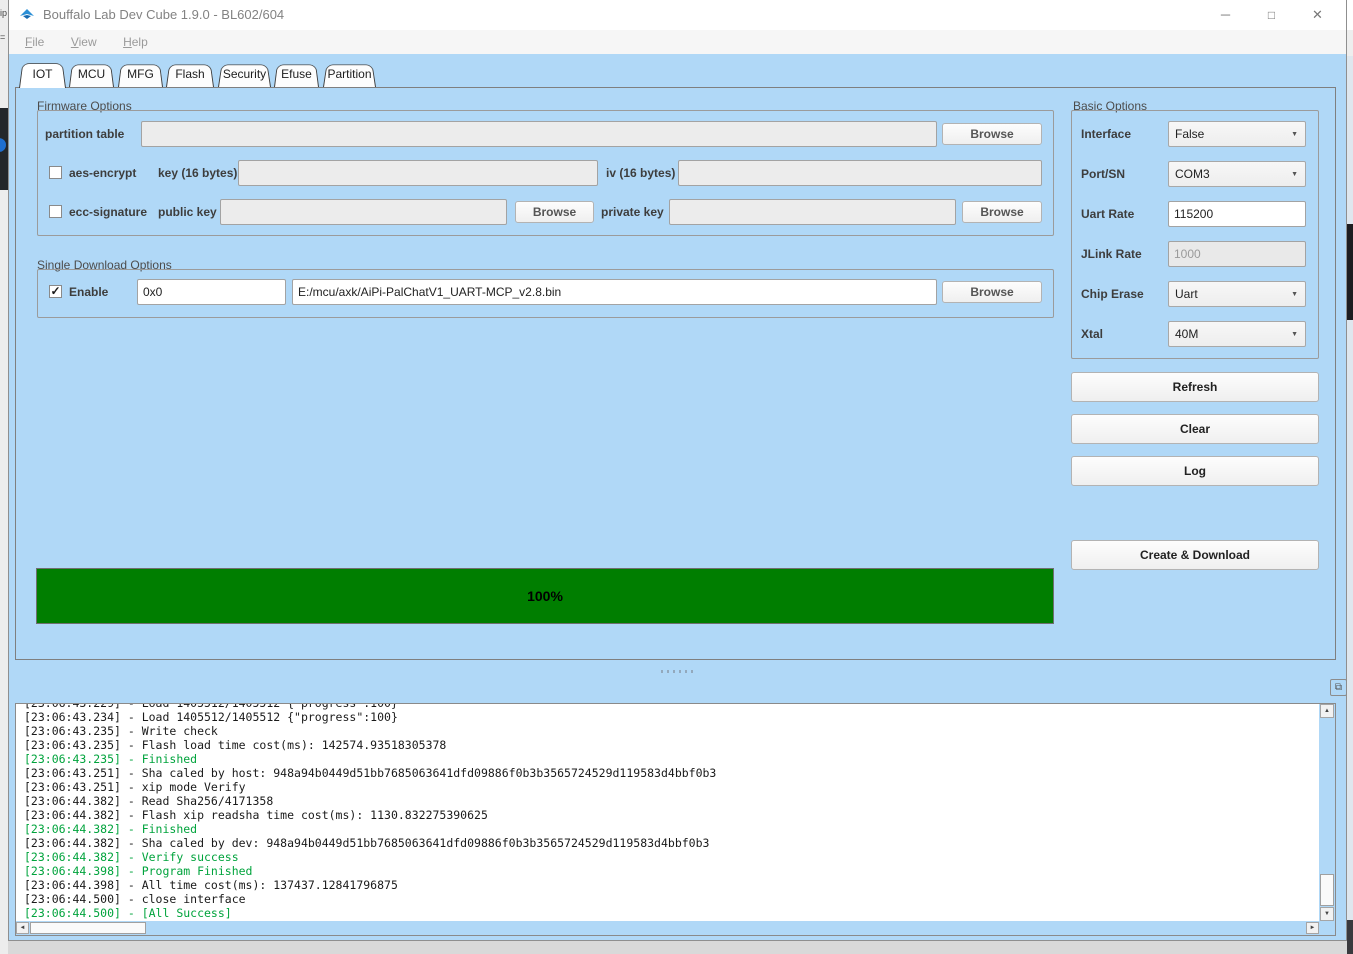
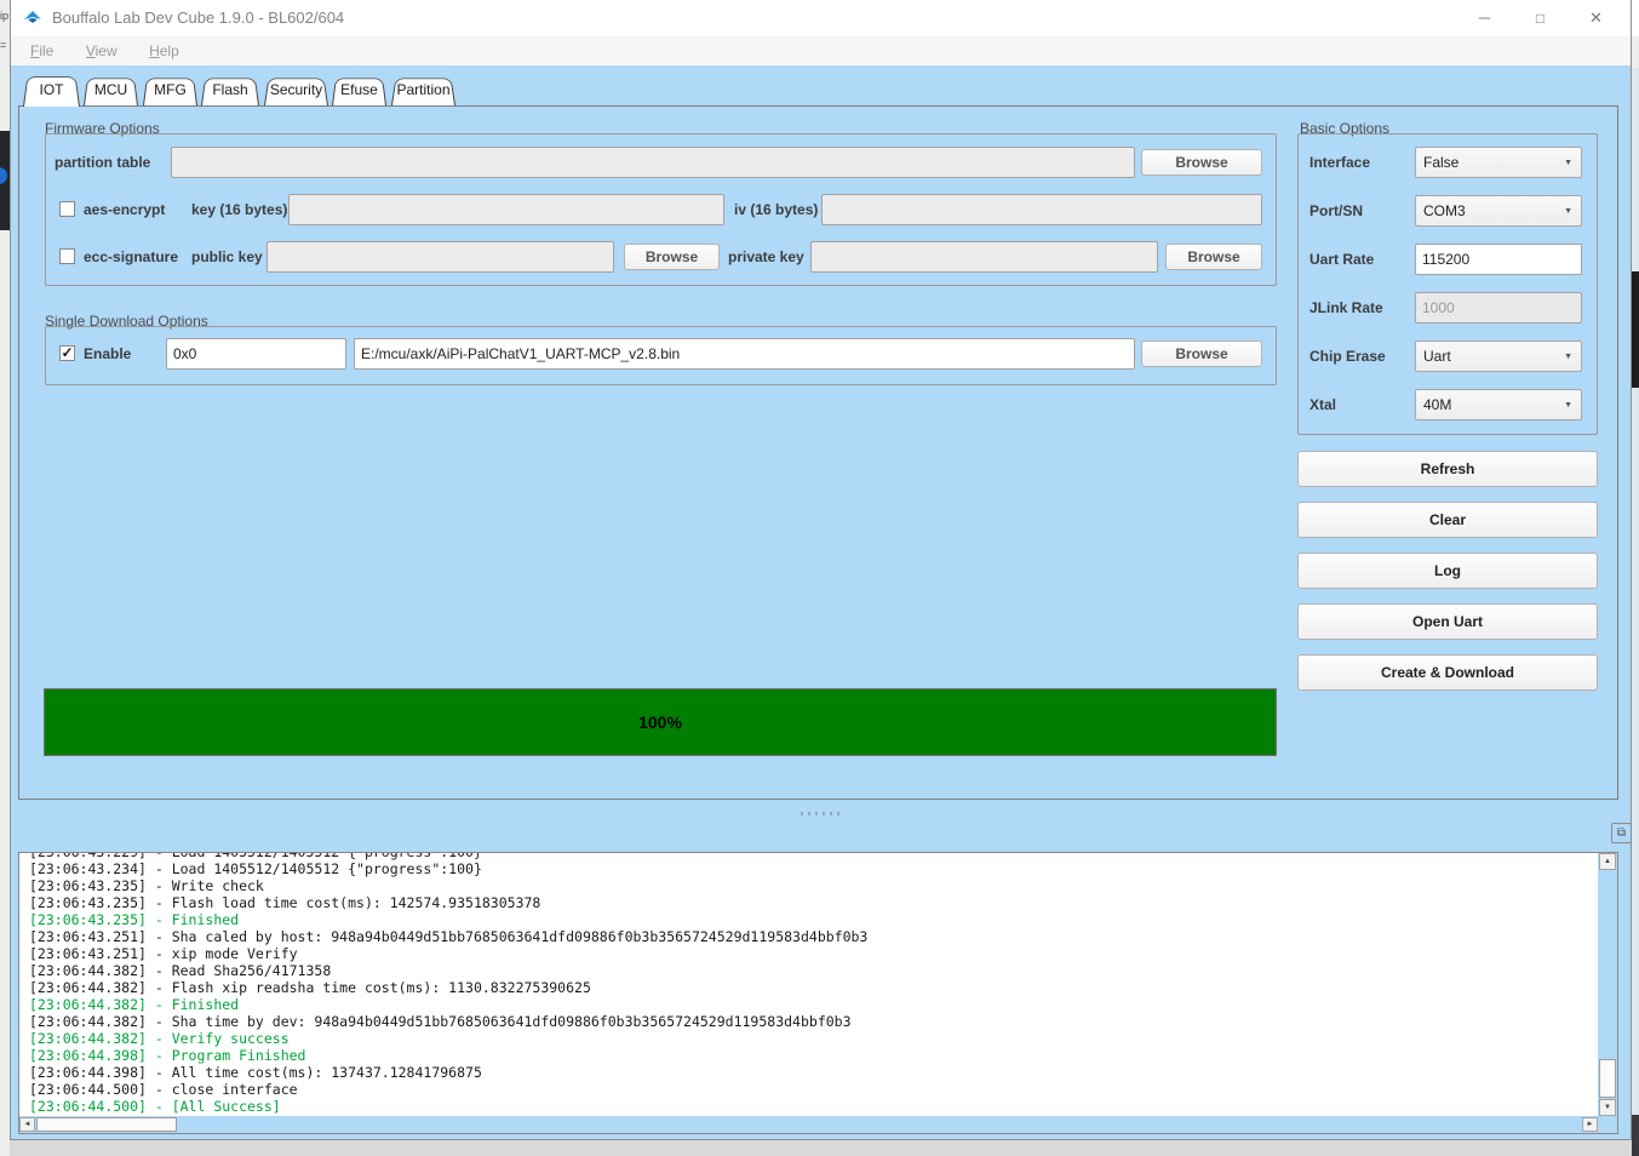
  ip
  =
  Bouffalo Lab Dev Cube 1.9.0 - BL602/604
  ─
  □
  ✕
  File View Help
  IOT
  MCU
  MFG
  Flash
  Security
  Efuse
  Partition
  Firmware Options
  partition table
  Browse
  aes-encrypt
  key (16 bytes)
  iv (16 bytes)
  ecc-signature
  public key
  Browse
  private key
  Browse
  Single Download Options
  ✓
  Enable
  0x0
  E:/mcu/axk/AiPi-PalChatV1_UART-MCP_v2.8.bin
  Browse
  Basic Options
  Interface
  False
  Port/SN
  COM3
  Uart Rate
  115200
  JLink Rate
  1000
  Chip Erase
  Uart
  Xtal
  40M
  Refresh
  Clear
  Log
+ Open Uart
  Create & Download
  100%
  ⧉
  [23:06:43.234] - Load 1405512/1405512 {"progress":100}
  [23:06:43.235] - Write check
  [23:06:43.235] - Flash load time cost(ms): 142574.93518305378
  [23:06:43.235] - Finished
  [23:06:43.251] - Sha caled by host: 948a94b0449d51bb7685063641dfd09886f0b3b3565724529d119583d4bbf0b3
  [23:06:43.251] - xip mode Verify
  [23:06:44.382] - Read Sha256/4171358
  [23:06:44.382] - Flash xip readsha time cost(ms): 1130.832275390625
  [23:06:44.382] - Finished
- [23:06:44.382] - Sha caled by dev: 948a94b0449d51bb7685063641dfd09886f0b3b3565724529d119583d4bbf0b3
+ [23:06:44.382] - Sha time by dev: 948a94b0449d51bb7685063641dfd09886f0b3b3565724529d119583d4bbf0b3
  [23:06:44.382] - Verify success
  [23:06:44.398] - Program Finished
  [23:06:44.398] - All time cost(ms): 137437.12841796875
  [23:06:44.500] - close interface
  [23:06:44.500] - [All Success]
